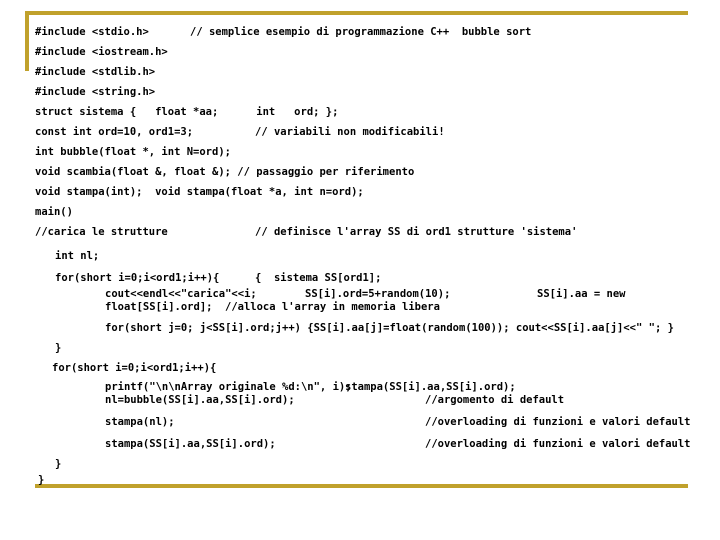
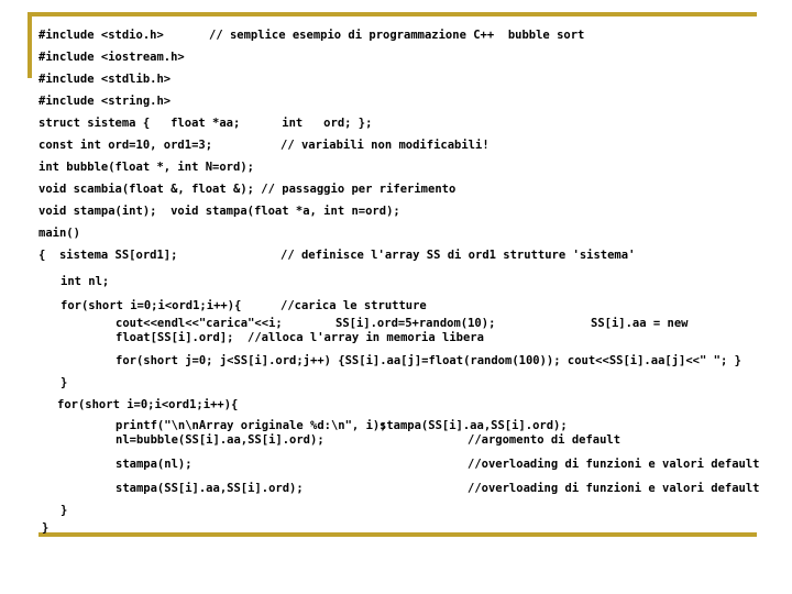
  #include <stdio.h>
  // semplice esempio di programmazione C++ bubble sort
  #include <iostream.h>
  #include <stdlib.h>
  #include <string.h>
  struct sistema { float *aa; int ord; };
  const int ord=10, ord1=3;
  // variabili non modificabili!
  int bubble(float *, int N=ord);
  void scambia(float &, float &); // passaggio per riferimento
  void stampa(int); void stampa(float *a, int n=ord);
  main()
- //carica le strutture
+ { sistema SS[ord1];
  // definisce l'array SS di ord1 strutture 'sistema'
  int nl;
  for(short i=0;i<ord1;i++){
- { sistema SS[ord1];
+ //carica le strutture
  cout<<endl<<"carica"<<i;
  SS[i].ord=5+random(10);
  SS[i].aa = new
  float[SS[i].ord];
  //alloca l'array in memoria libera
  for(short j=0; j<SS[i].ord;j++) {SS[i].aa[j]=float(random(100)); cout<<SS[i].aa[j]<<" "; }
  }
  for(short i=0;i<ord1;i++){
  printf("\n\nArray originale %d:\n", i);
  stampa(SS[i].aa,SS[i].ord);
  nl=bubble(SS[i].aa,SS[i].ord);
  //argomento di default
  stampa(nl);
  //overloading di funzioni e valori default
  stampa(SS[i].aa,SS[i].ord);
  //overloading di funzioni e valori default
  }
  }
